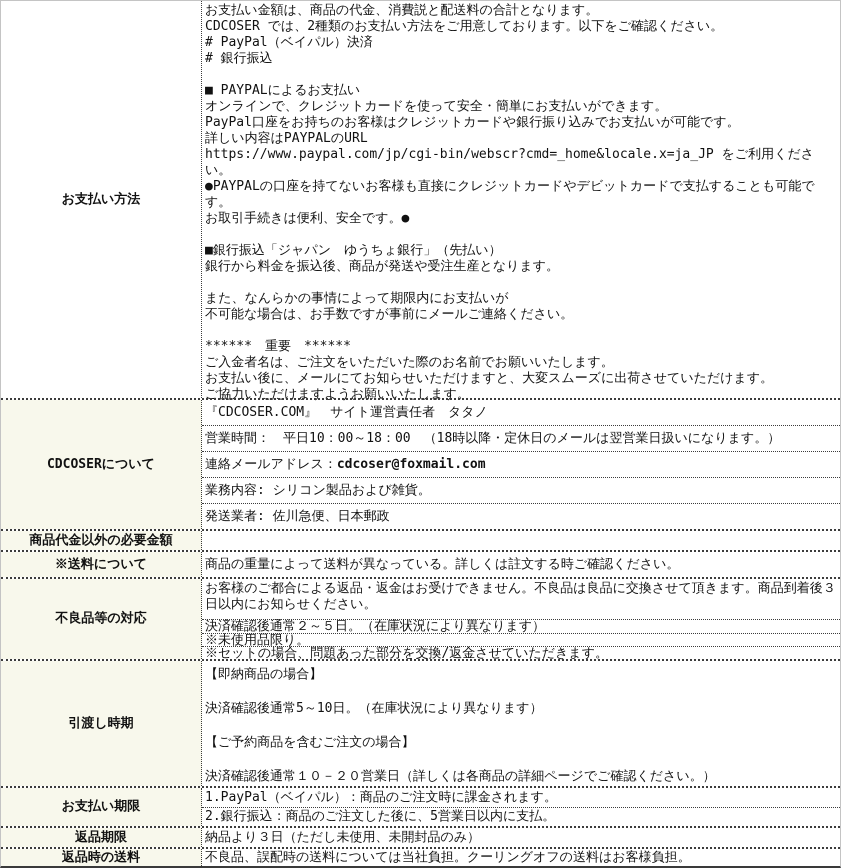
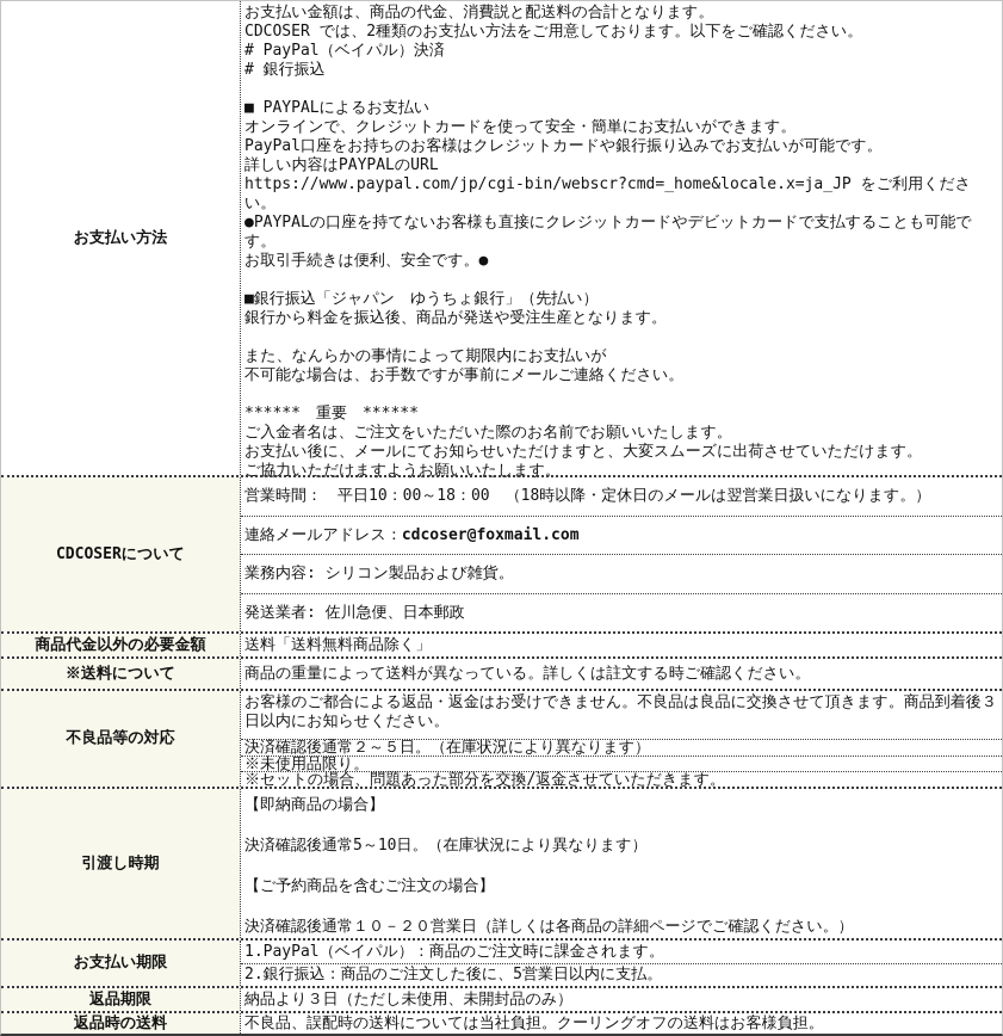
  お支払い方法
  お支払い金額は、商品の代金、消費説と配送料の合計となります。
  CDCOSER では、2種類のお支払い方法をご用意しております。以下をご確認ください。
  # PayPal（ベイパル）決済
  # 銀行振込
  ■ PAYPALによるお支払い
  オンラインで、クレジットカードを使って安全・簡単にお支払いができます。
  PayPal口座をお持ちのお客様はクレジットカードや銀行振り込みでお支払いが可能です。
  詳しい内容はPAYPALのURL
  https://www.paypal.com/jp/cgi-bin/webscr?cmd=_home&locale.x=ja_JP をご利用ください。
  ●PAYPALの口座を持てないお客様も直接にクレジットカードやデビットカードで支払することも可能です。
  お取引手続きは便利、安全です。●
  ■銀行振込「ジャパン ゆうちょ銀行」（先払い）
  銀行から料金を振込後、商品が発送や受注生産となります。
  また、なんらかの事情によって期限内にお支払いが
  不可能な場合は、お手数ですが事前にメールご連絡ください。
  ****** 重要 ******
  ご入金者名は、ご注文をいただいた際のお名前でお願いいたします。
  お支払い後に、メールにてお知らせいただけますと、大変スムーズに出荷させていただけます。
  ご協力いただけますようお願いいたします。
  CDCOSERについて
- 『CDCOSER.COM』 サイト運営責任者 タタノ
  営業時間： 平日10：00～18：00 （18時以降・定休日のメールは翌営業日扱いになります。）
  連絡メールアドレス：
  cdcoser@foxmail.com
  業務内容: シリコン製品および雑貨。
  発送業者: 佐川急便、日本郵政
  商品代金以外の必要金額
+ 送料「送料無料商品除く」
  ※送料について
  商品の重量によって送料が異なっている。詳しくは註文する時ご確認ください。
  不良品等の対応
  お客様のご都合による返品・返金はお受けできません。不良品は良品に交換させて頂きます。商品到着後３日以内にお知らせください。
  決済確認後通常２～５日。（在庫状況により異なります）
  ※未使用品限り。
  ※セットの場合、問題あった部分を交換/返金させていただきます。
  引渡し時期
  【即納商品の場合】
  決済確認後通常5～10日。（在庫状況により異なります）
  【ご予約商品を含むご注文の場合】
  決済確認後通常１０－２０営業日（詳しくは各商品の詳細ページでご確認ください。）
  お支払い期限
  1.PayPal（ベイパル）：商品のご注文時に課金されます。
  2.銀行振込：商品のご注文した後に、5営業日以内に支払。
  返品期限
  納品より３日（ただし未使用、未開封品のみ）
  返品時の送料
  不良品、誤配時の送料については当社負担。クーリングオフの送料はお客様負担。
